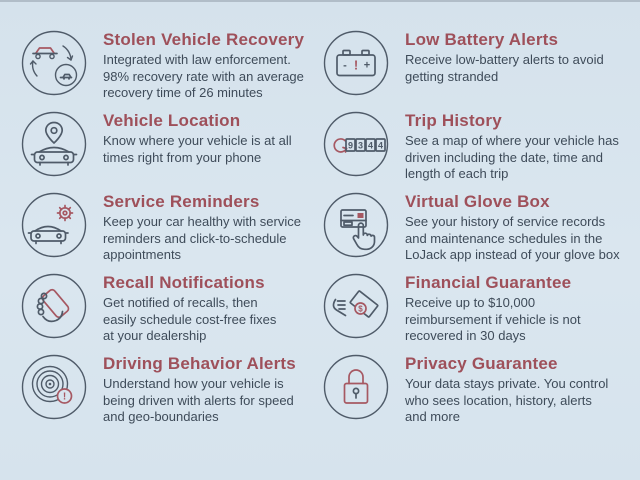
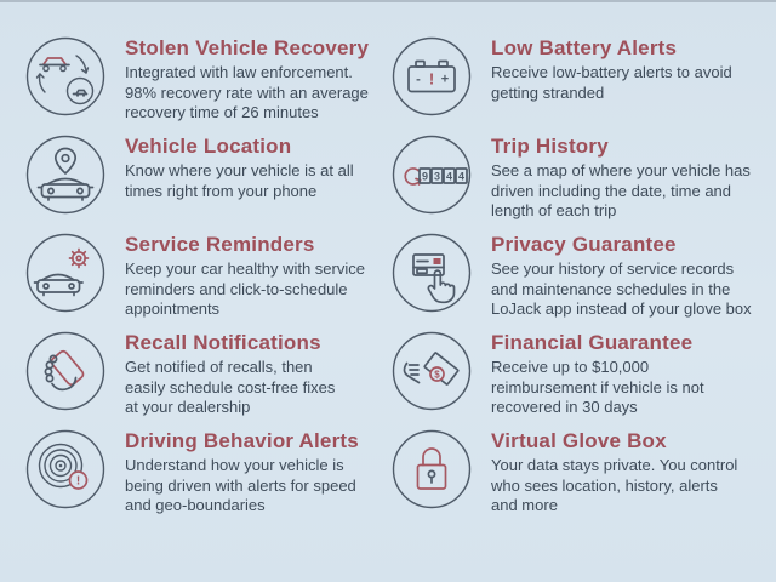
  Stolen Vehicle Recovery
  Integrated with law enforcement.
  98% recovery rate with an average
  recovery time of 26 minutes
  Vehicle Location
  Know where your vehicle is at all
  times right from your phone
  Service Reminders
  Keep your car healthy with service
  reminders and click-to-schedule
  appointments
  Recall Notifications
  Get notified of recalls, then
  easily schedule cost-free fixes
  at your dealership
  !
  Driving Behavior Alerts
  Understand how your vehicle is
  being driven with alerts for speed
  and geo-boundaries
  -
  !
  +
  Low Battery Alerts
  Receive low-battery alerts to avoid
  getting stranded
  9
  3
  4
  4
  Trip History
  See a map of where your vehicle has
  driven including the date, time and
  length of each trip
- Virtual Glove Box
+ Privacy Guarantee
  See your history of service records
  and maintenance schedules in the
  LoJack app instead of your glove box
  $
  Financial Guarantee
  Receive up to $10,000
  reimbursement if vehicle is not
  recovered in 30 days
- Privacy Guarantee
+ Virtual Glove Box
  Your data stays private. You control
  who sees location, history, alerts
  and more
